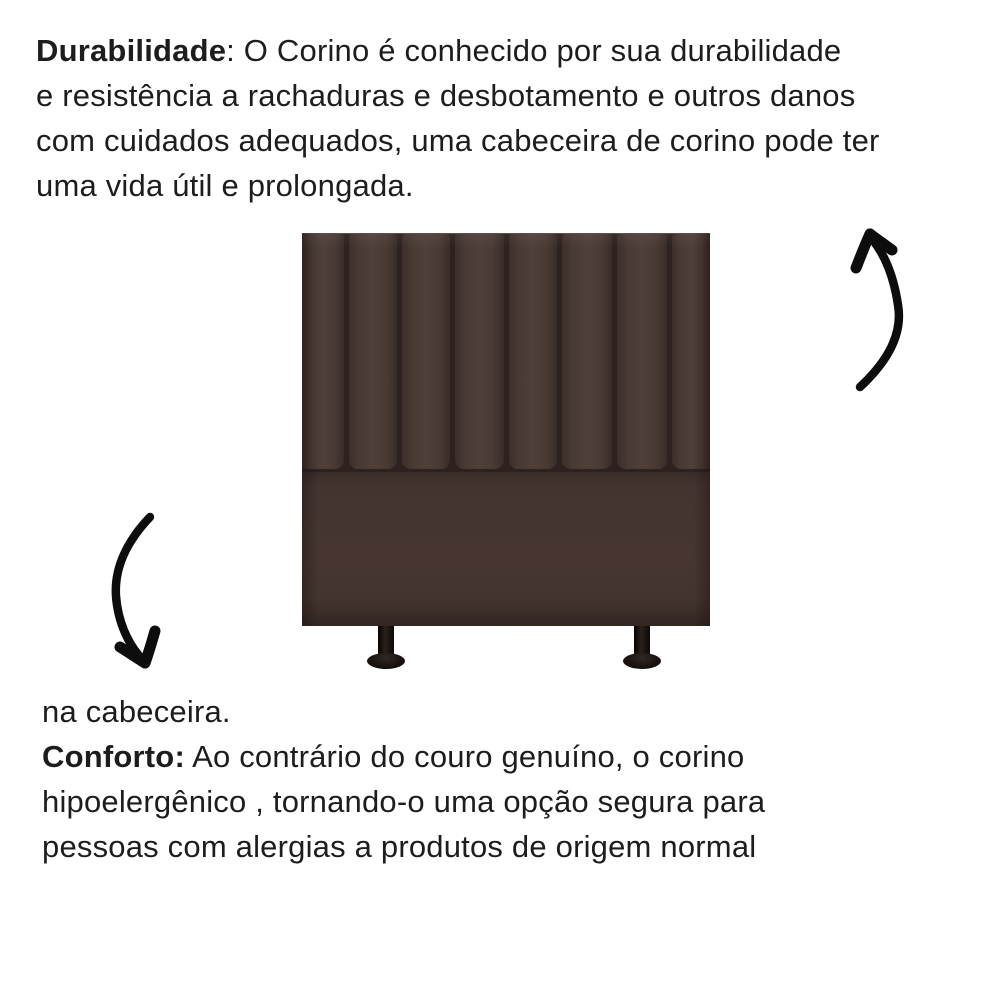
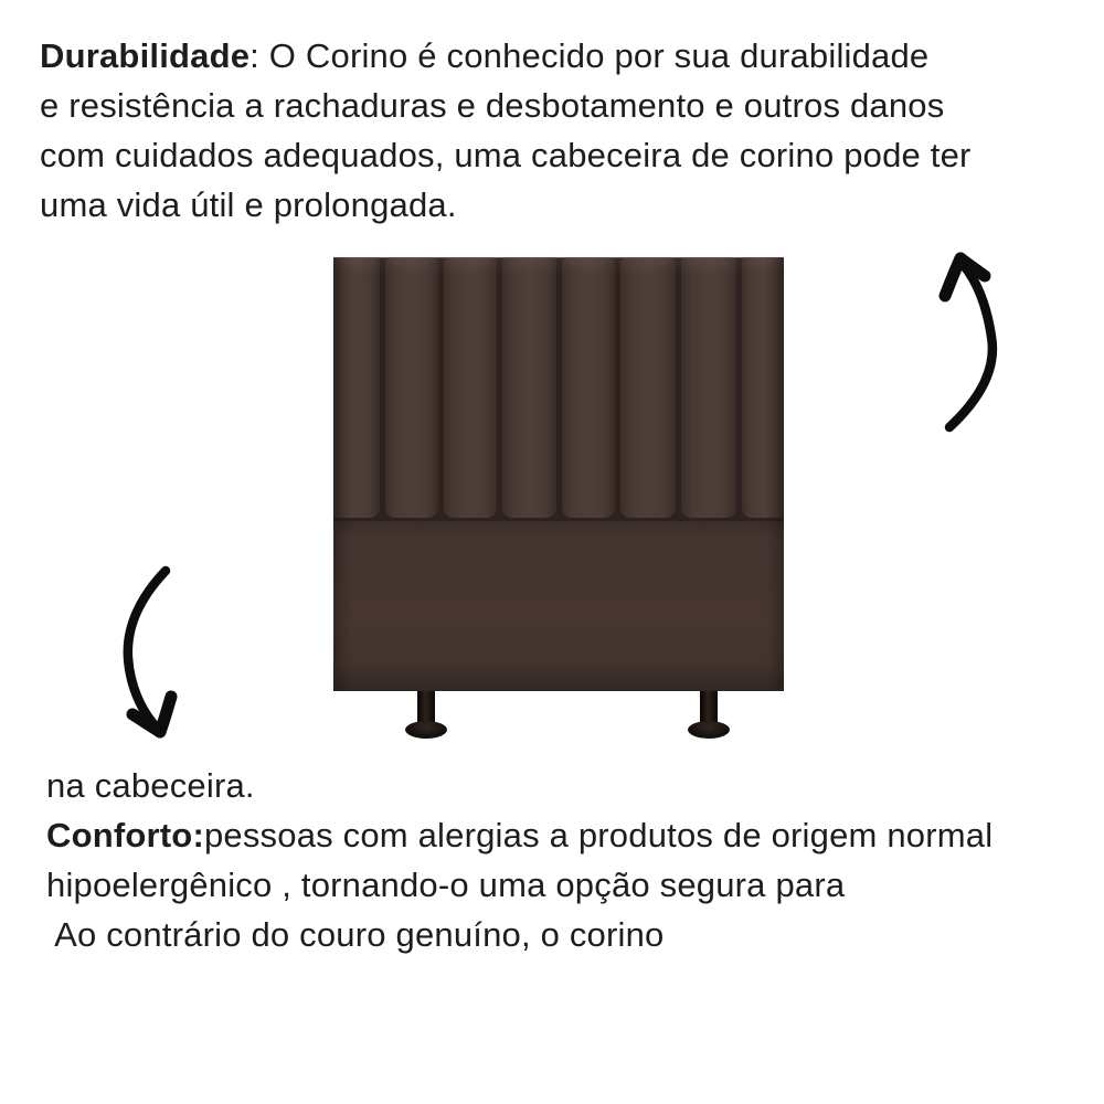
  Durabilidade: O Corino é conhecido por sua durabilidade
  e resistência a rachaduras e desbotamento e outros danos
  com cuidados adequados, uma cabeceira de corino pode ter
  uma vida útil e prolongada.
  na cabeceira.
- Conforto: Ao contrário do couro genuíno, o corino
+ Conforto:pessoas com alergias a produtos de origem normal
  hipoelergênico , tornando-o uma opção segura para
- pessoas com alergias a produtos de origem normal
+ Ao contrário do couro genuíno, o corino
